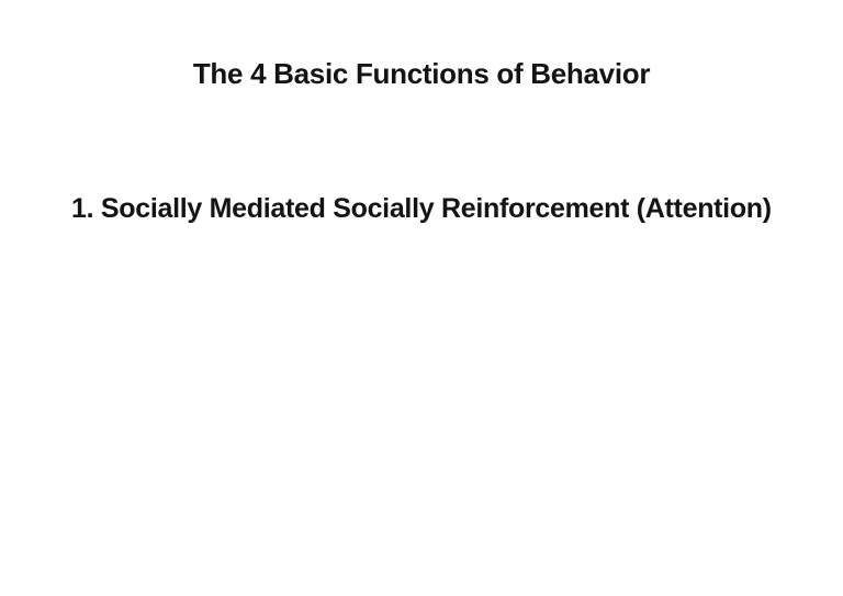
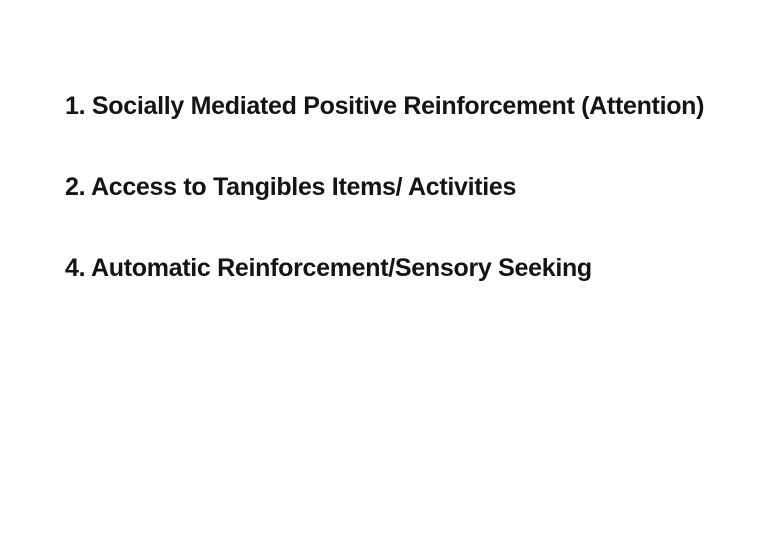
- The 4 Basic Functions of Behavior
- 1. Socially Mediated Socially Reinforcement (Attention)
+ 1. Socially Mediated Positive Reinforcement (Attention)
+ 2. Access to Tangibles Items/ Activities
+ 4. Automatic Reinforcement/Sensory Seeking
